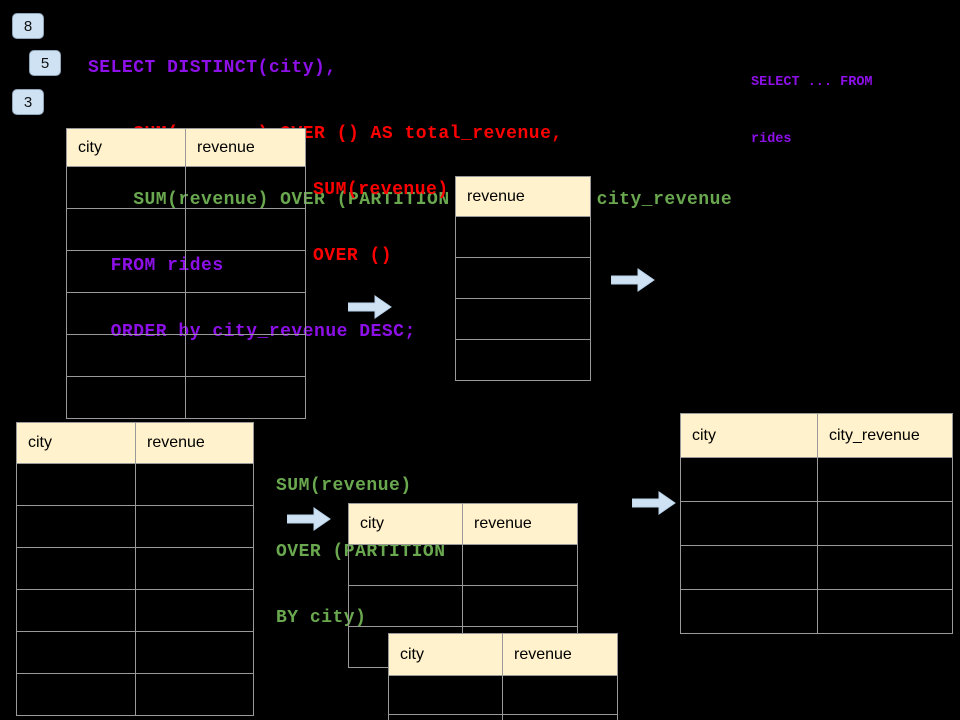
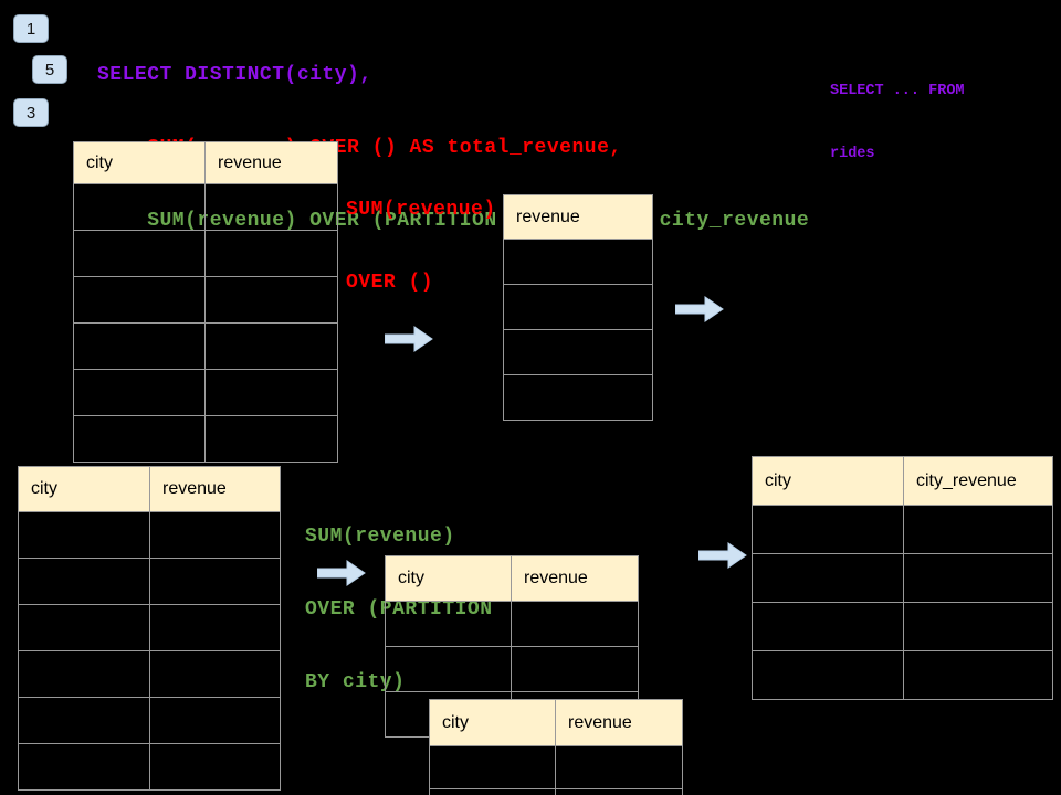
- 8
+ 1
  5
  3
  SELECT DISTINCT(city),
  SUM(revenue) OVER (PARTITION city_revenue
- FROM rides
- ORDER by city_revenue DESC;
  SELECT ... FROM
  rides
  SUM(revenue)
  OVER ()
  SUM(revenue)
  OVER (PARTITION
  BY city)
  city	revenue
  revenue
  city	revenue
  city	revenue
  city	revenue
  city	city_revenue
